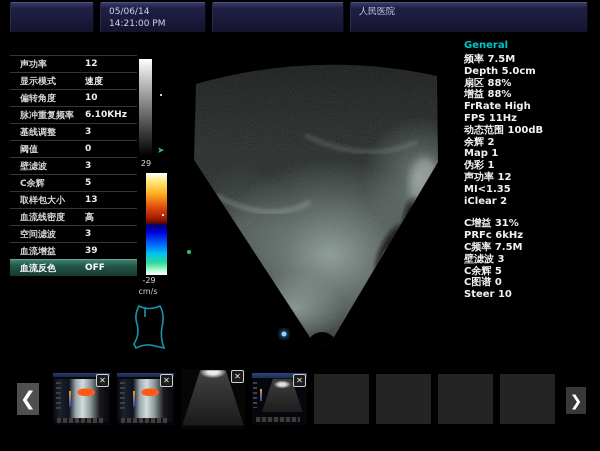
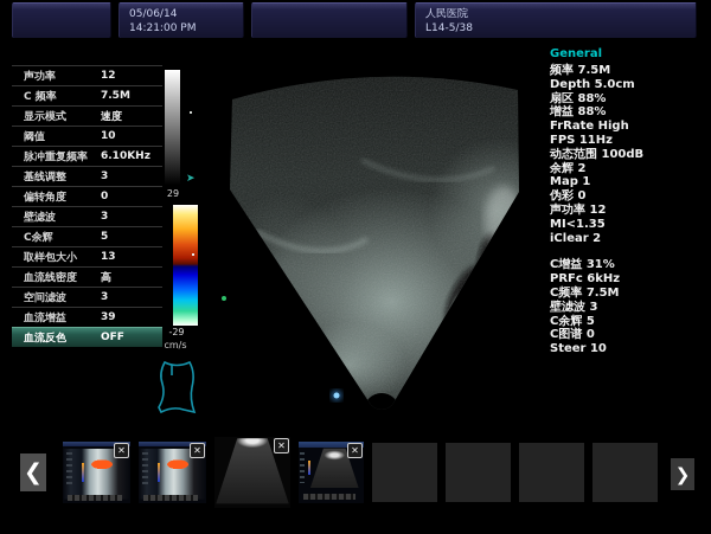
  05/06/14
  14:21:00 PM
  人民医院
+ L14-5/38
  声功率
  12
+ C 频率
+ 7.5M
  显示模式
  速度
- 偏转角度
+ 阈值
  10
  脉冲重复频率
  6.10KHz
  基线调整
  3
- 阈值
+ 偏转角度
  0
  壁滤波
  3
  C余辉
  5
  取样包大小
  13
  血流线密度
  高
  空间滤波
  3
  血流增益
  39
  血流反色
  OFF
  ➤
  29
  -29
  cm/s
  General
  频率 7.5M
  Depth 5.0cm
  扇区 88%
  增益 88%
  FrRate High
  FPS 11Hz
  动态范围 100dB
  余辉 2
  Map 1
- 伪彩 1
+ 伪彩 0
  声功率 12
  MI<1.35
  iClear 2
  C增益 31%
  PRFc 6kHz
  C频率 7.5M
  壁滤波 3
  C余辉 5
  C图谱 0
  Steer 10
  ❮
  ✕
  ✕
  ✕
  ✕
  ❯
